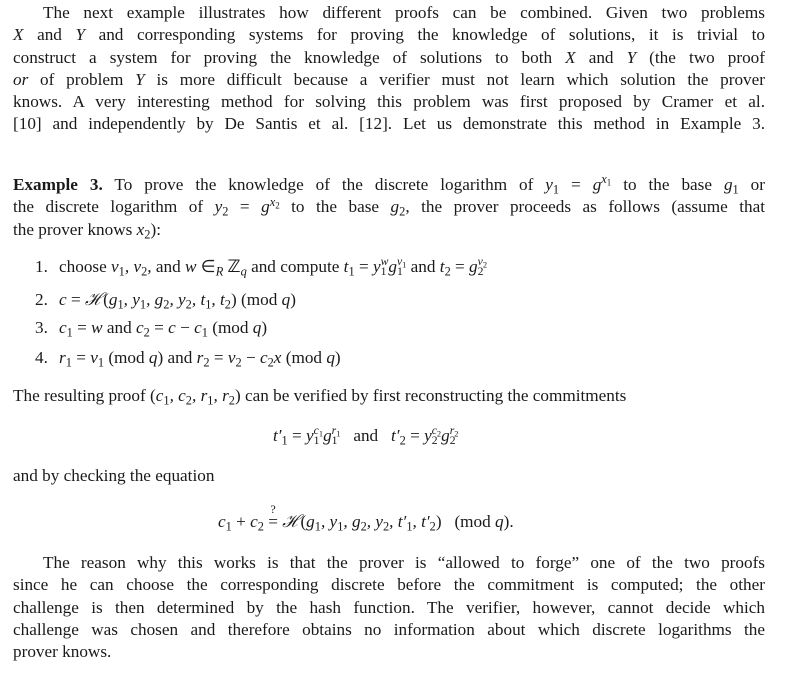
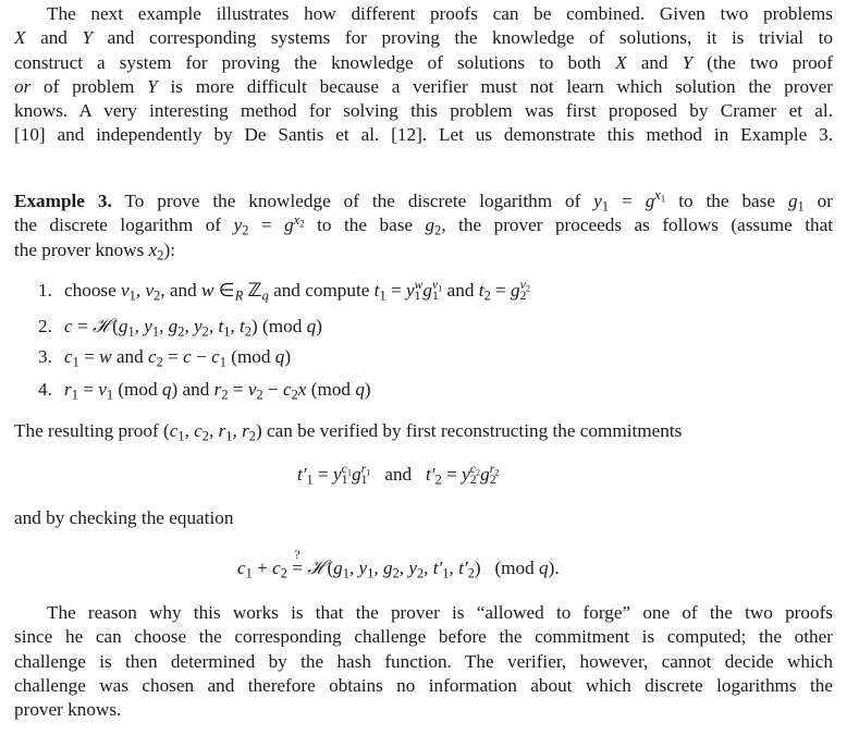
  The next example illustrates how different proofs can be combined. Given two problems
  X and Y and corresponding systems for proving the knowledge of solutions, it is trivial to
  construct a system for proving the knowledge of solutions to both X and Y (the two proof
  or of problem Y is more difficult because a verifier must not learn which solution the prover
  knows. A very interesting method for solving this problem was first proposed by Cramer et al.
  [10] and independently by De Santis et al. [12]. Let us demonstrate this method in Example 3.
  Example 3. To prove the knowledge of the discrete logarithm of y1 = gx1 to the base g1 or
  the discrete logarithm of y2 = gx2 to the base g2, the prover proceeds as follows (assume that
  the prover knows x2):
  1. choose v1, v2, and w ∈R ℤq and compute t1 = y
  w
  1
  g
  v1
  1
  and t2 = g
  v2
  2
  2. c = ℋ(g1, y1, g2, y2, t1, t2) (mod q)
  3. c1 = w and c2 = c − c1 (mod q)
  4. r1 = v1 (mod q) and r2 = v2 − c2x (mod q)
  The resulting proof (c1, c2, r1, r2) can be verified by first reconstructing the commitments
  t′1 = y
  c1
  1
  g
  r1
  1
  and t′2 = y
  c2
  2
  g
  r2
  2
  and by checking the equation
  c1 + c2
  ?
  = ℋ(g1, y1, g2, y2, t′1, t′2) (mod q).
  The reason why this works is that the prover is “allowed to forge” one of the two proofs
- since he can choose the corresponding discrete before the commitment is computed; the other
+ since he can choose the corresponding challenge before the commitment is computed; the other
  challenge is then determined by the hash function. The verifier, however, cannot decide which
  challenge was chosen and therefore obtains no information about which discrete logarithms the
  prover knows.
